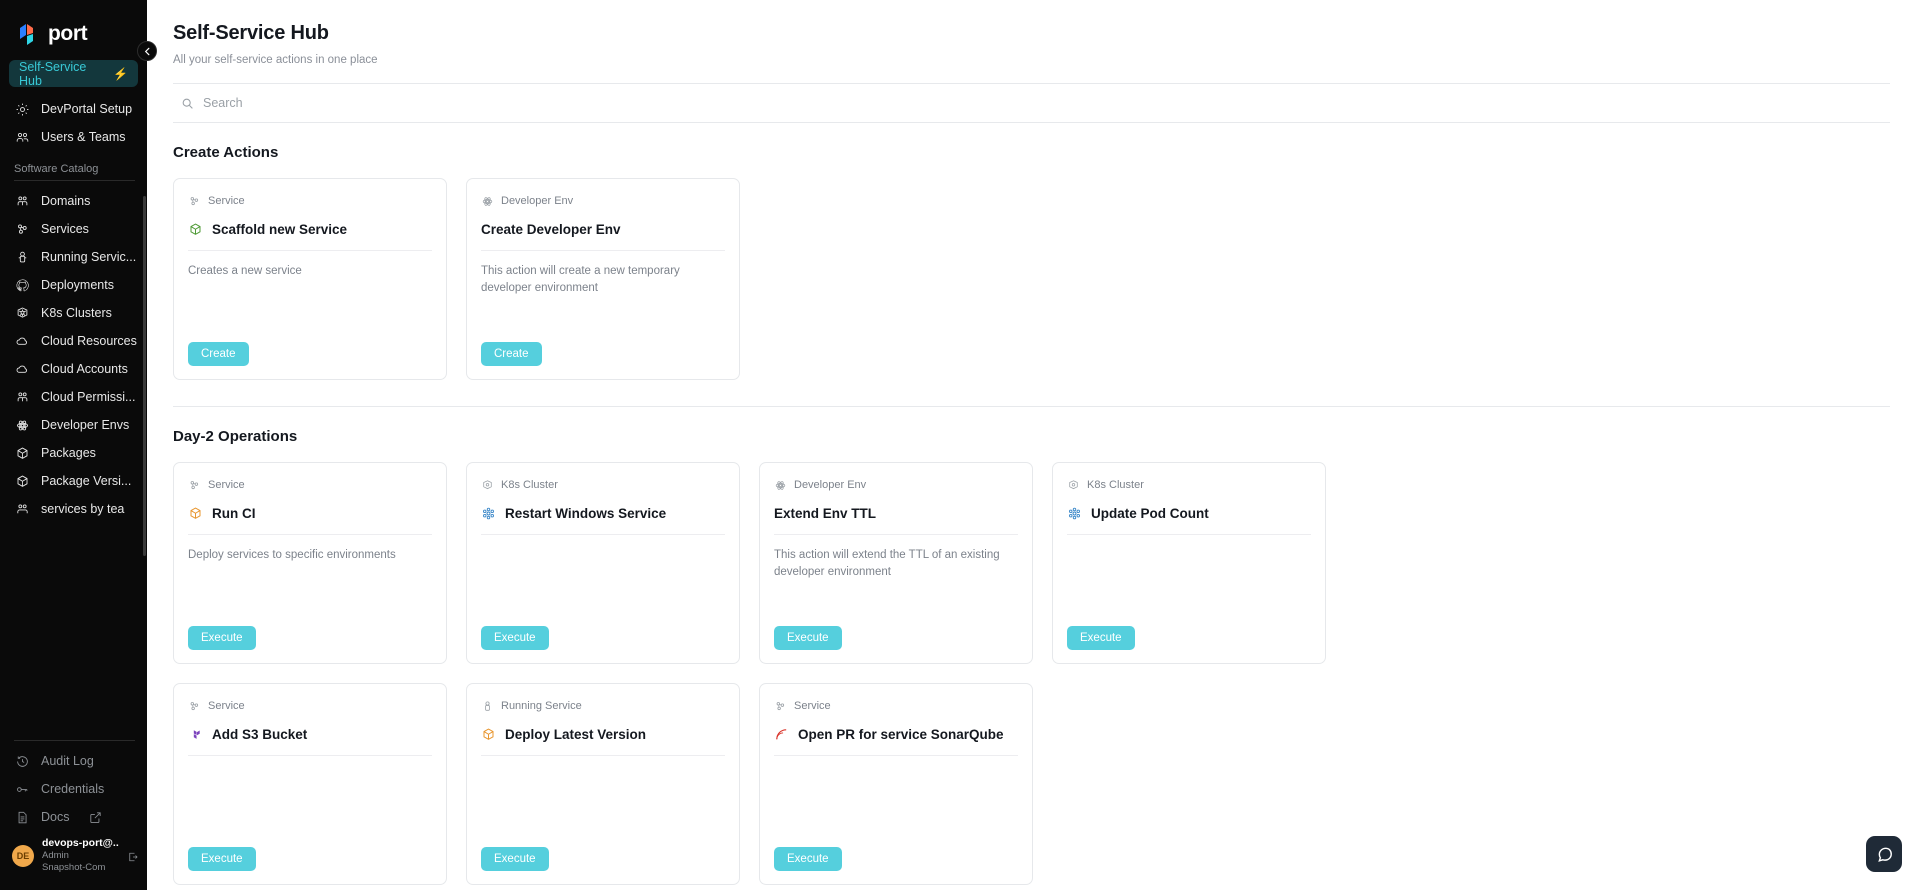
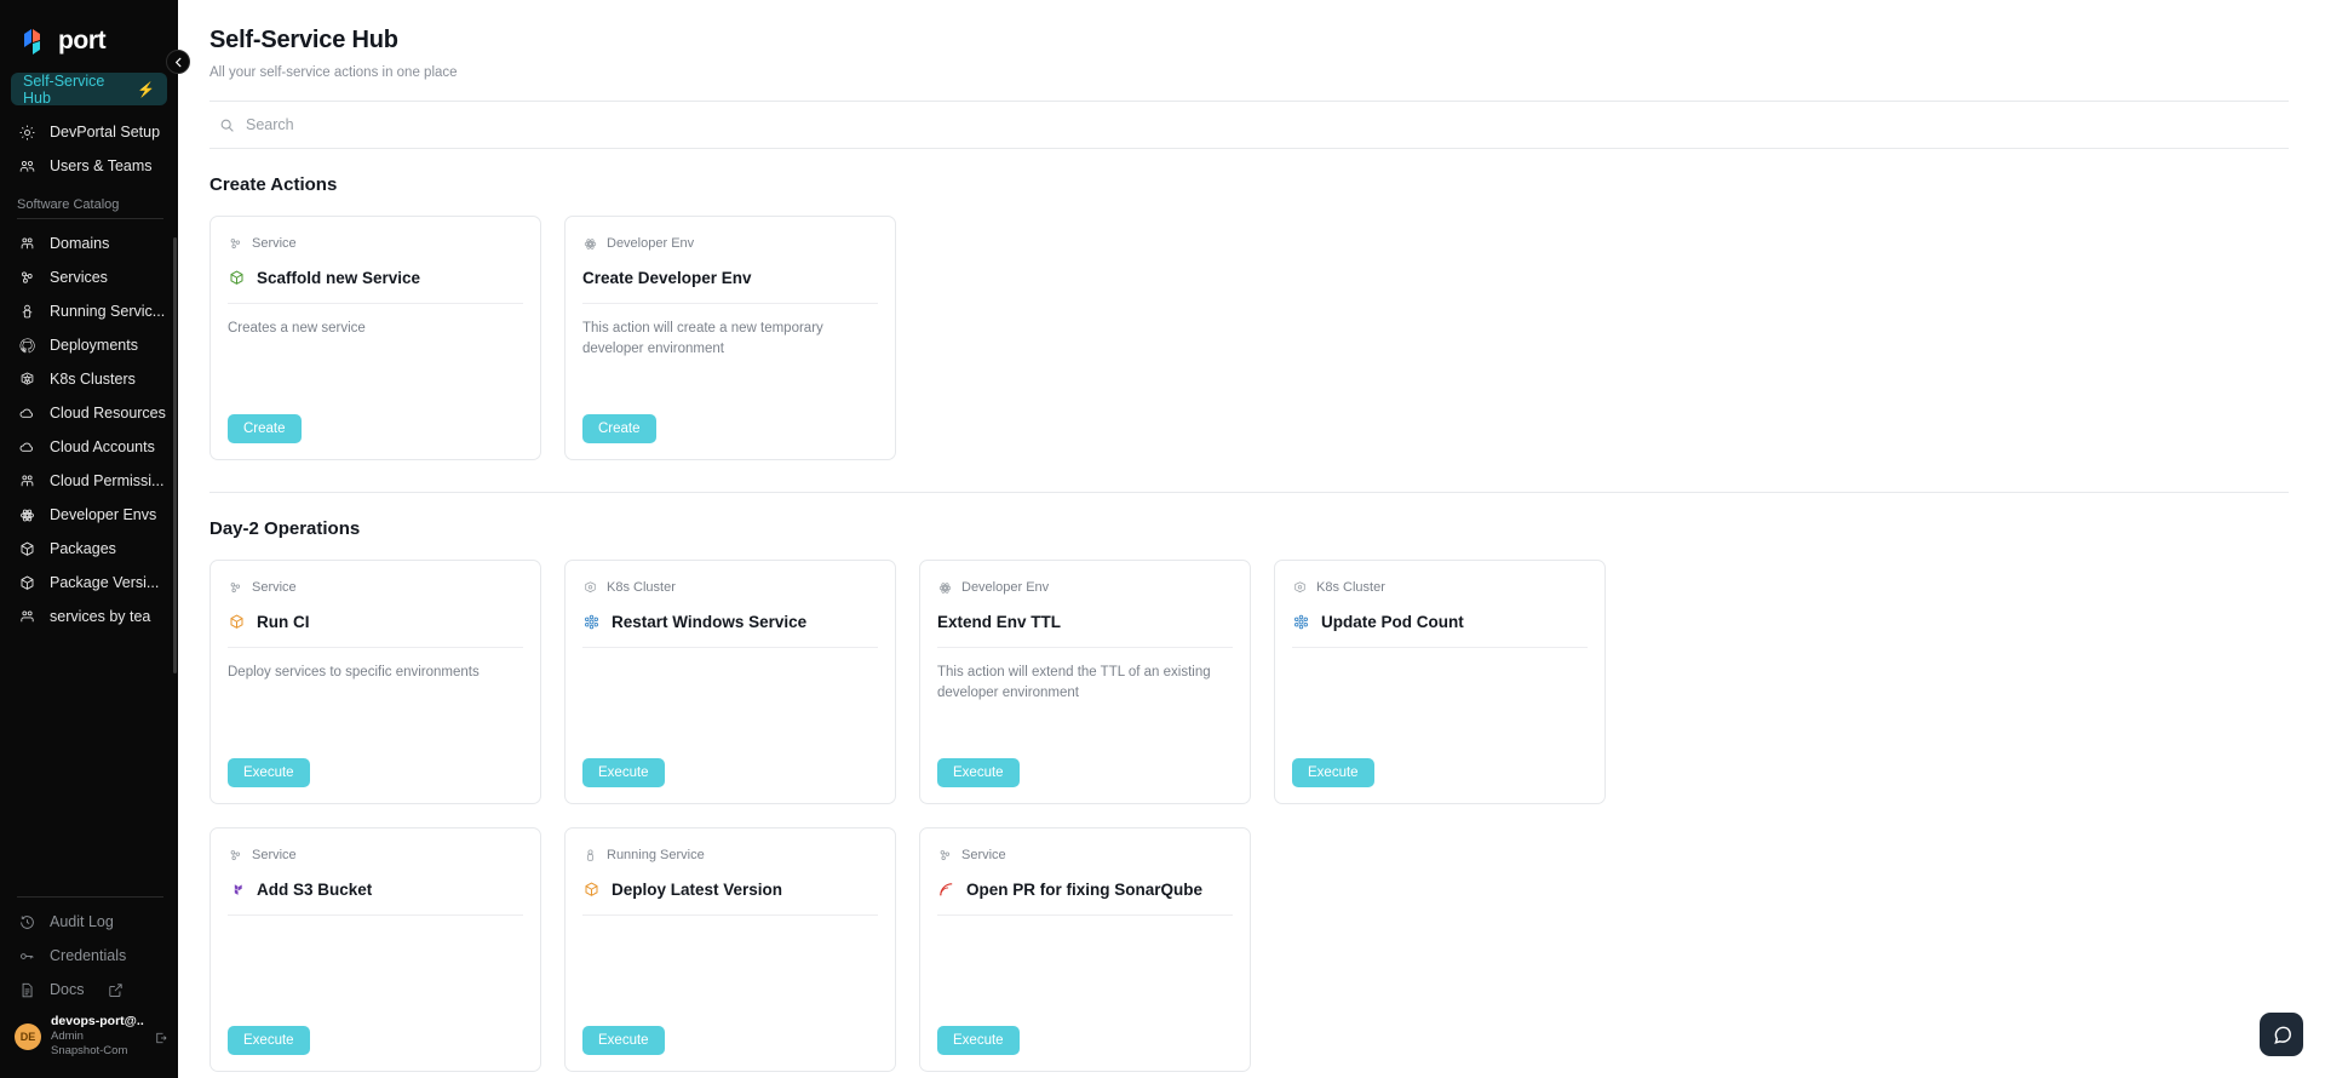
  port
  Self-Service Hub
  ⚡
  DevPortal Setup
  Users & Teams
  Software Catalog
  Domains
  Services
  Running Servic...
  Deployments
  K8s Clusters
  Cloud Resources
  Cloud Accounts
  Cloud Permissi...
  Developer Envs
  Packages
  Package Versi...
  services by tea
  Audit Log
  Credentials
  Docs
  DE
  devops-port@..
  Admin
  Snapshot-Com
  Self-Service Hub
  All your self-service actions in one place
  Search
  Create Actions
  Service
  Scaffold new Service
  Creates a new service
  Create
  Developer Env
  Create Developer Env
  This action will create a new temporary developer environment
  Create
  Day-2 Operations
  Service
  Run CI
  Deploy services to specific environments
  Execute
  K8s Cluster
  Restart Windows Service
  Execute
  Developer Env
  Extend Env TTL
  This action will extend the TTL of an existing developer environment
  Execute
  K8s Cluster
  Update Pod Count
  Execute
  Service
  Add S3 Bucket
  Execute
  Running Service
  Deploy Latest Version
  Execute
  Service
- Open PR for service SonarQube
+ Open PR for fixing SonarQube
  Execute
